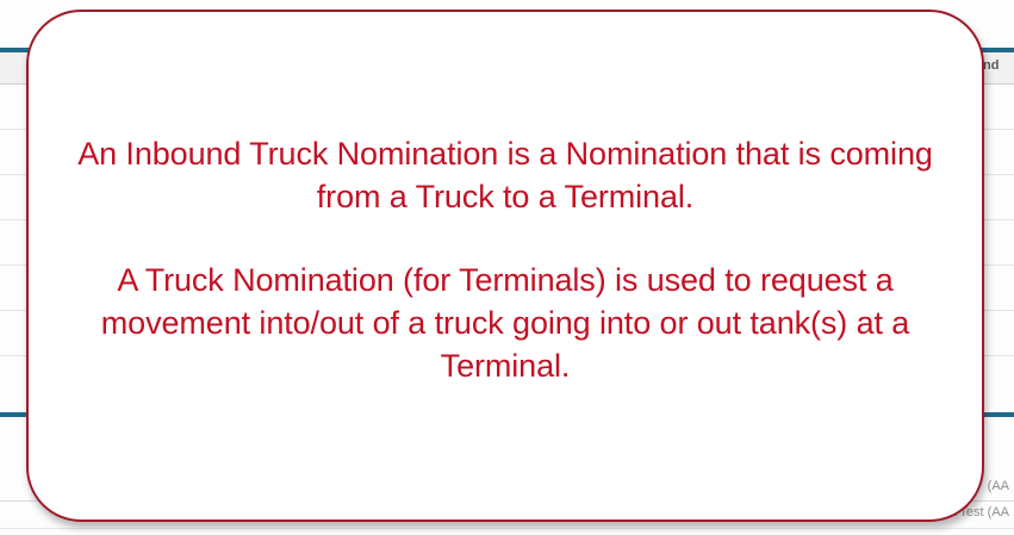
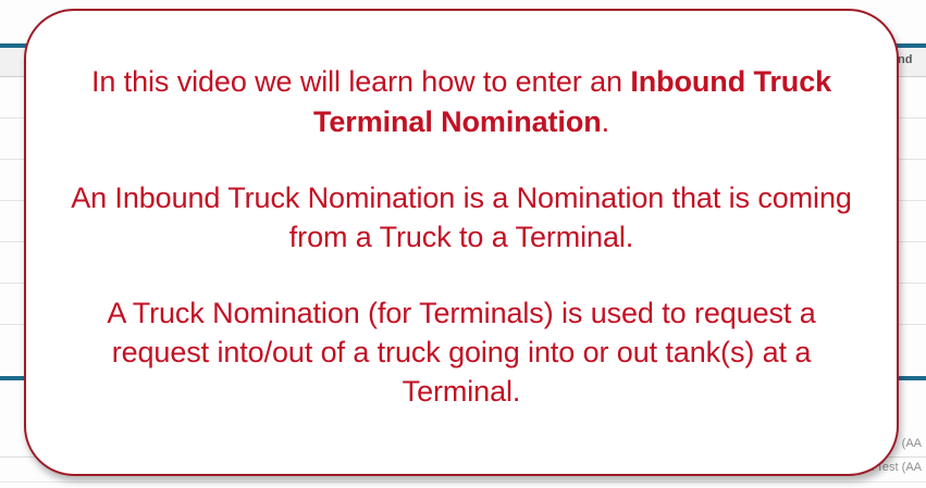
  nd
  (AA
  Test (AA
+ In this video we will learn how to enter an Inbound Truck Terminal Nomination.
  An Inbound Truck Nomination is a Nomination that is coming from a Truck to a Terminal.
- A Truck Nomination (for Terminals) is used to request a movement into/out of a truck going into or out tank(s) at a Terminal.
+ A Truck Nomination (for Terminals) is used to request a request into/out of a truck going into or out tank(s) at a Terminal.
